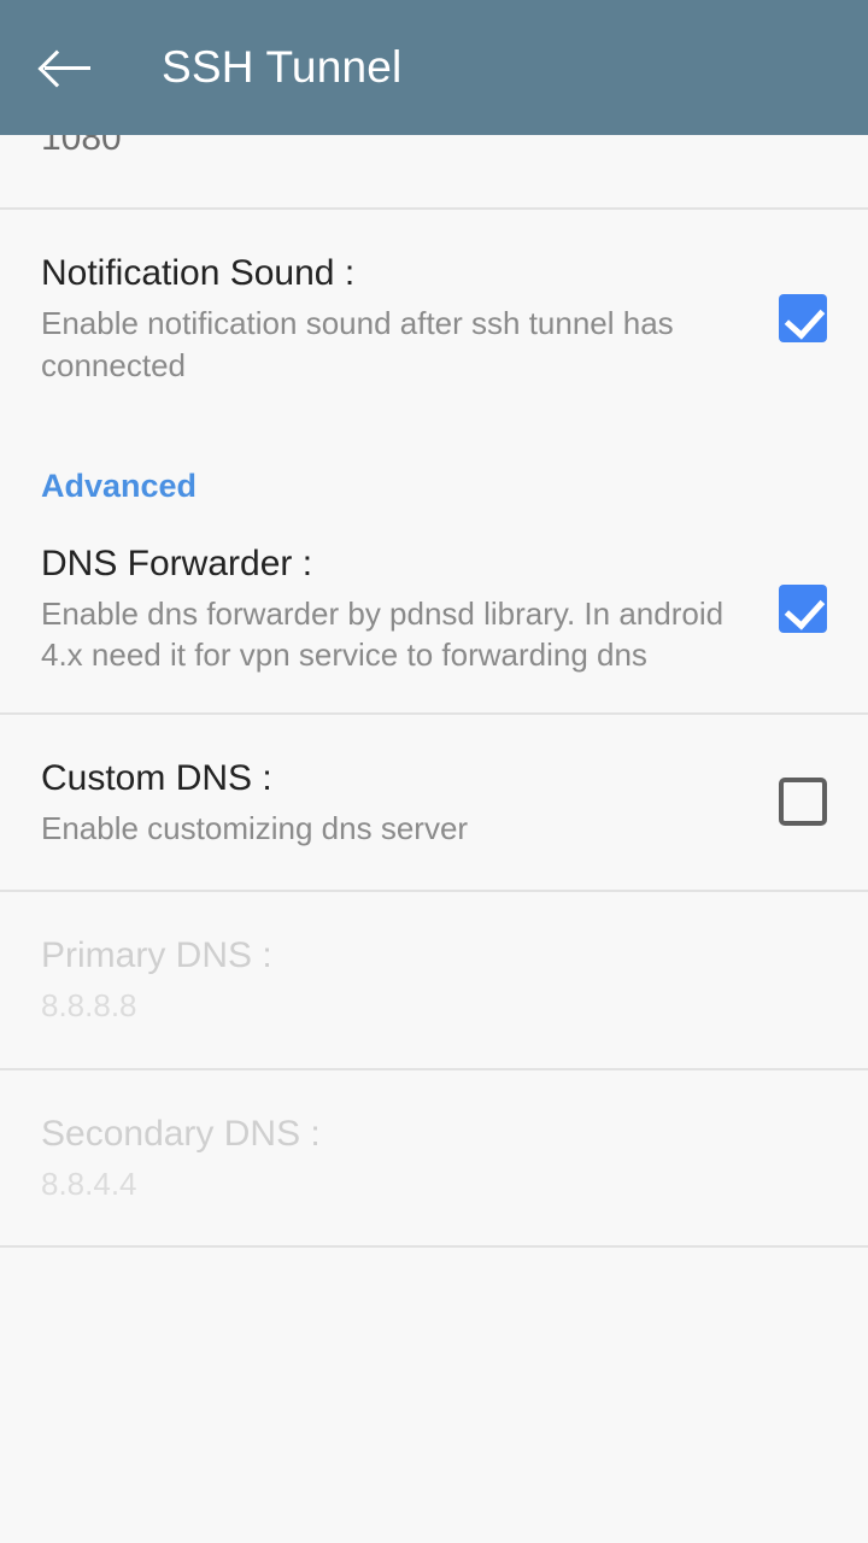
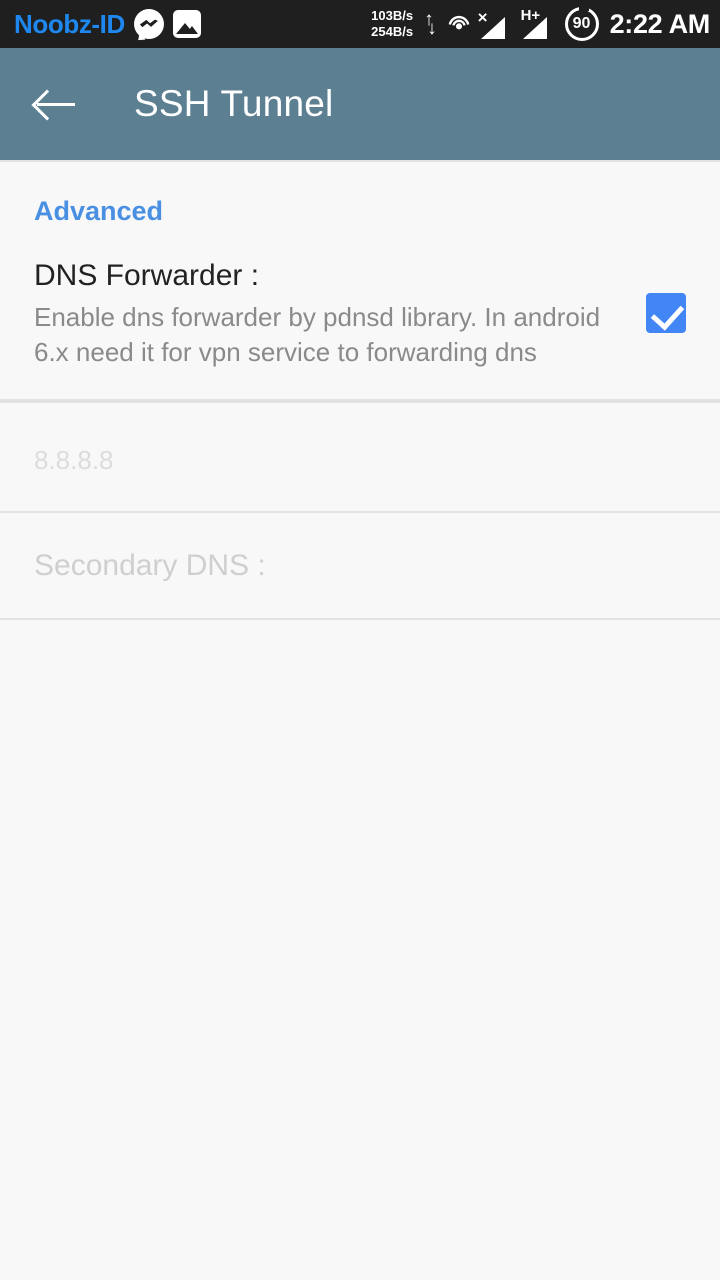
+ Noobz-ID
+ 103B/s
+ 254B/s
+ ↑
+ ↓
+ ×
+ H+
+ 90
+ 2:22 AM
  SSH Tunnel
- 1080
- Notification Sound :
- Enable notification sound after ssh tunnel has connected
  Advanced
  DNS Forwarder :
- Enable dns forwarder by pdnsd library. In android 4.x need it for vpn service to forwarding dns
+ Enable dns forwarder by pdnsd library. In android 6.x need it for vpn service to forwarding dns
- Custom DNS :
- Enable customizing dns server
- Primary DNS :
  8.8.8.8
  Secondary DNS :
- 8.8.4.4
